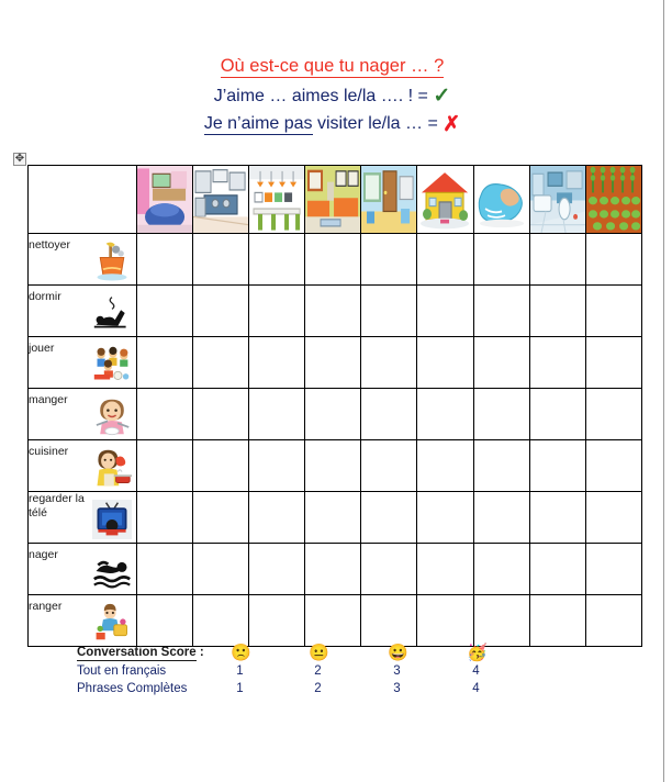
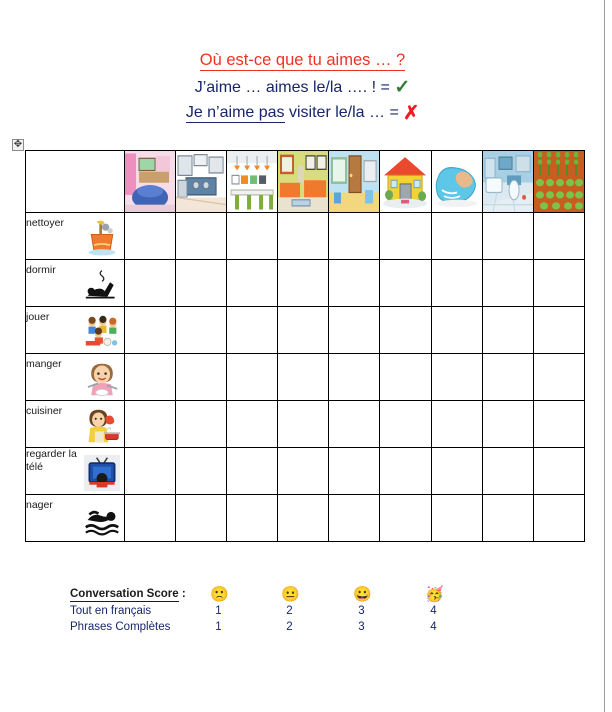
- Où est-ce que tu nager … ?
+ Où est-ce que tu aimes … ?
  J’aime … aimes le/la …. ! = ✓
  Je n’aime pas visiter le/la … = ✗
  ✥
  nettoyer
  dormir
  jouer
  manger
  cuisiner
  regarder la télé
  nager
- ranger
  Conversation Score :
  🙁
  😐
  😀
  🥳
  Tout en français
  1
  2
  3
  4
  Phrases Complètes
  1
  2
  3
  4
